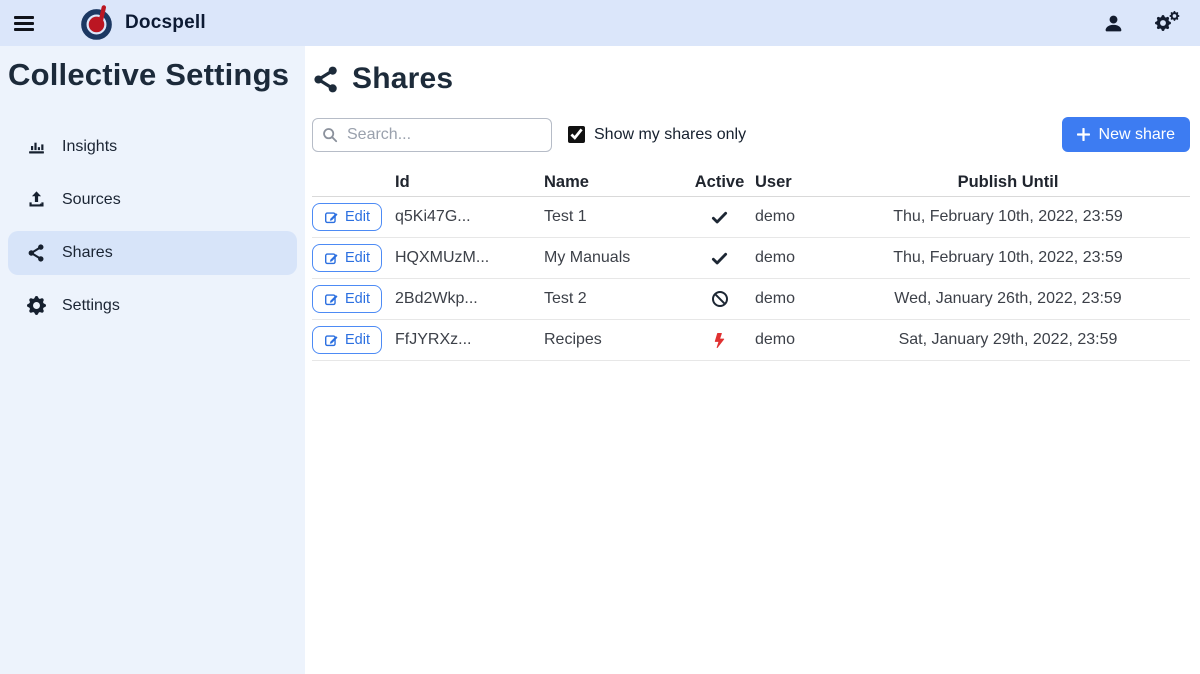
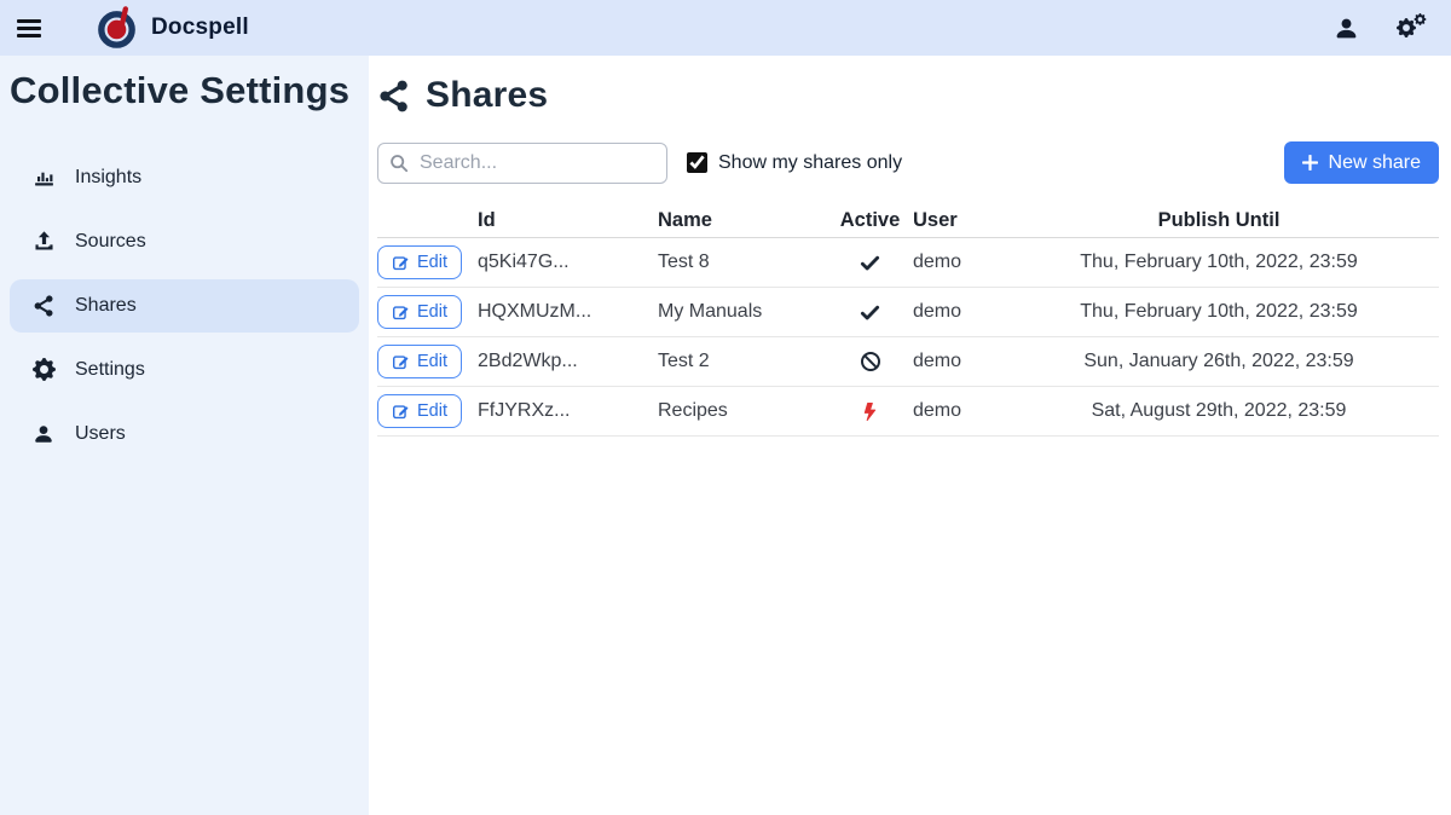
  Docspell
  Collective Settings
  Insights
  Sources
  Shares
  Settings
+ Users
  Shares
  Search...
  Show my shares only
  New share
  Id
  Name
  Active
  User
  Publish Until
  Edit
  q5Ki47G...
- Test 1
+ Test 8
  demo
  Thu, February 10th, 2022, 23:59
  Edit
  HQXMUzM...
  My Manuals
  demo
  Thu, February 10th, 2022, 23:59
  Edit
  2Bd2Wkp...
  Test 2
  demo
- Wed, January 26th, 2022, 23:59
+ Sun, January 26th, 2022, 23:59
  Edit
  FfJYRXz...
  Recipes
  demo
- Sat, January 29th, 2022, 23:59
+ Sat, August 29th, 2022, 23:59
